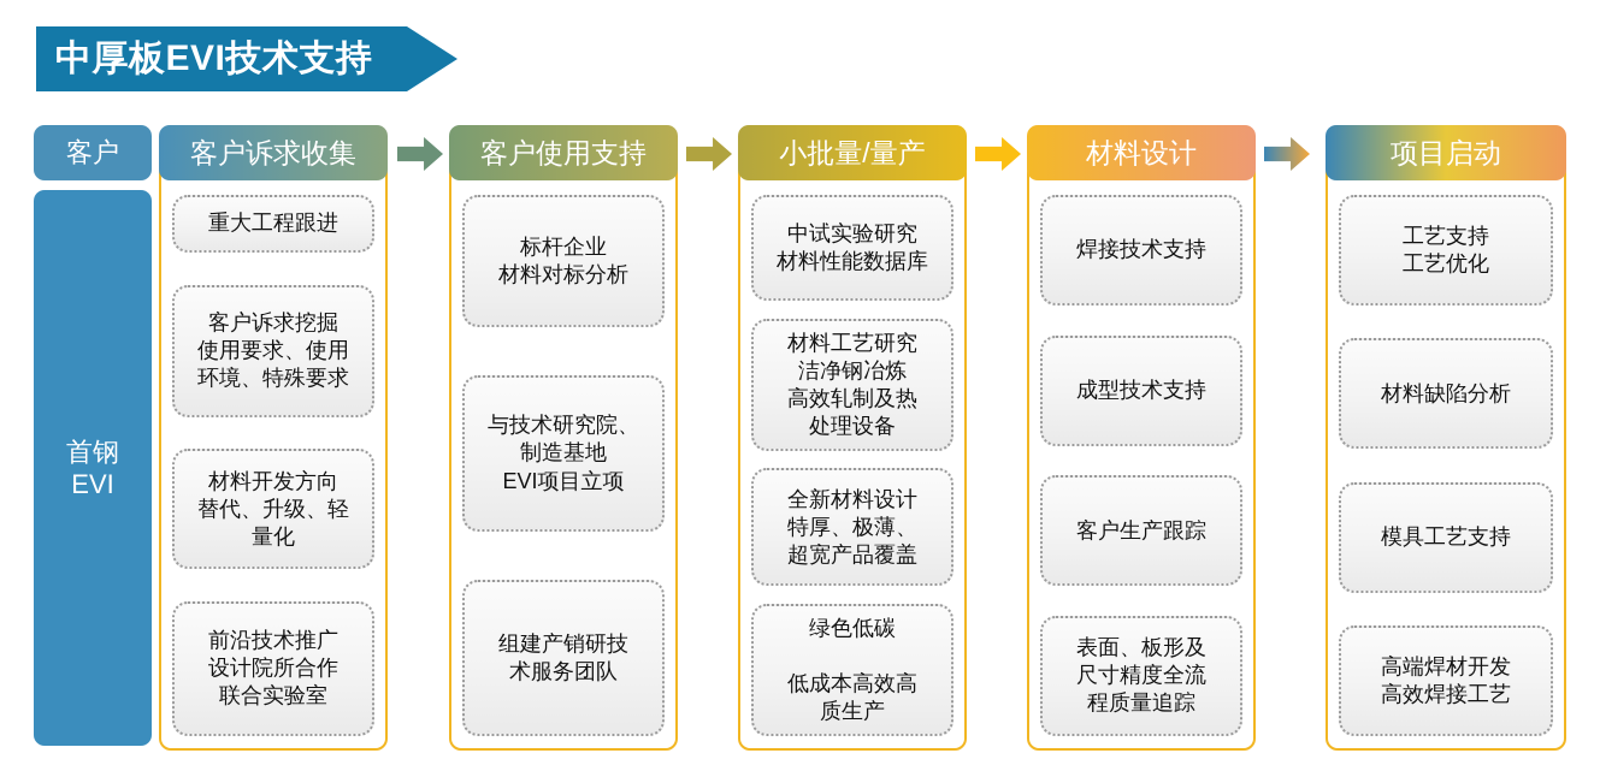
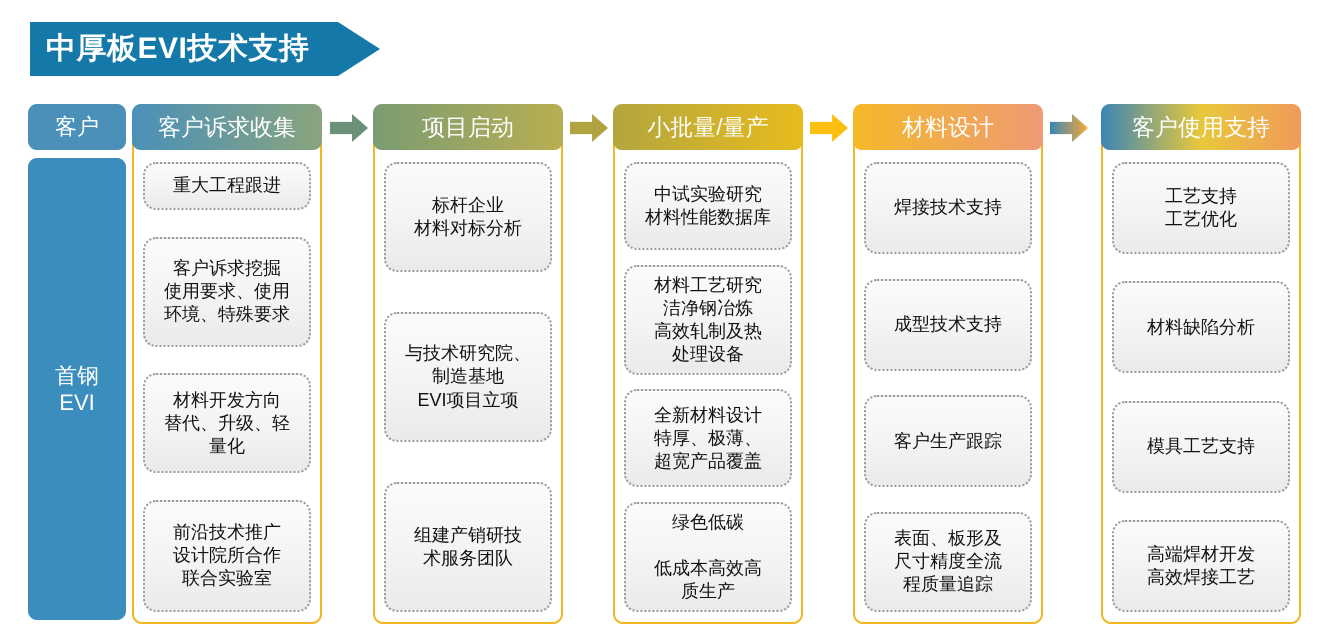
  中厚板EVI技术支持
  客户
  首钢
  EVI
  重大工程跟进
  客户诉求挖掘
  使用要求、使用
  环境、特殊要求
  材料开发方向
  替代、升级、轻
  量化
  前沿技术推广
  设计院所合作
  联合实验室
  客户诉求收集
  标杆企业
  材料对标分析
  与技术研究院、
  制造基地
  EVI项目立项
  组建产销研技
  术服务团队
- 客户使用支持
+ 项目启动
  中试实验研究
  材料性能数据库
  材料工艺研究
  洁净钢冶炼
  高效轧制及热
  处理设备
  全新材料设计
  特厚、极薄、
  超宽产品覆盖
  绿色低碳
  低成本高效高
  质生产
  小批量/量产
  焊接技术支持
  成型技术支持
  客户生产跟踪
  表面、板形及
  尺寸精度全流
  程质量追踪
  材料设计
  工艺支持
  工艺优化
  材料缺陷分析
  模具工艺支持
  高端焊材开发
  高效焊接工艺
- 项目启动
+ 客户使用支持
